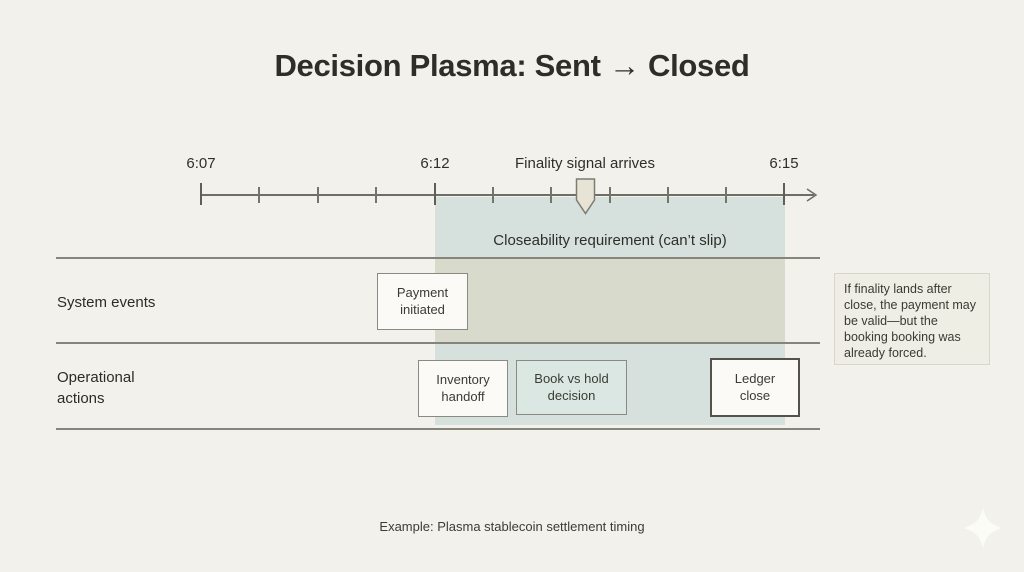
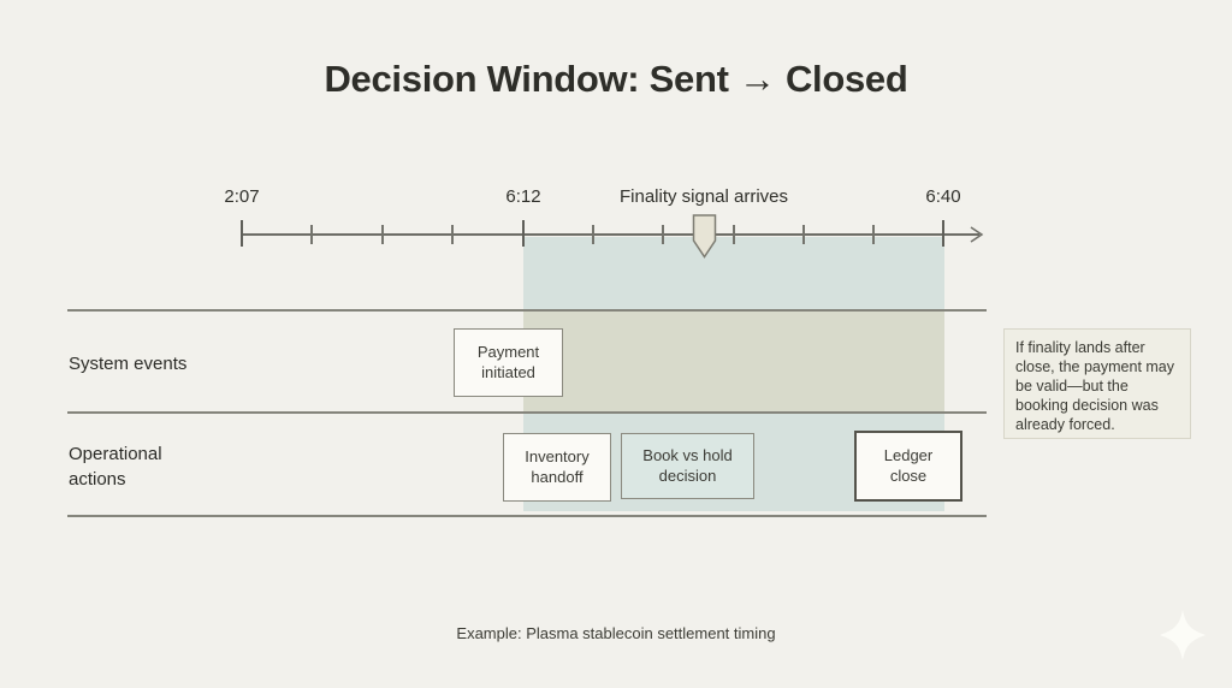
- Decision Plasma: Sent → Closed
+ Decision Window: Sent → Closed
- 6:07
+ 2:07
  6:12
  Finality signal arrives
- 6:15
+ 6:40
- Closeability requirement (can’t slip)
  System events
  Operational actions
  Payment initiated
  Inventory handoff
  Book vs hold decision
  Ledger close
- If finality lands after close, the payment may be valid—but the booking booking was already forced.
+ If finality lands after close, the payment may be valid—but the booking decision was already forced.
  Example: Plasma stablecoin settlement timing
